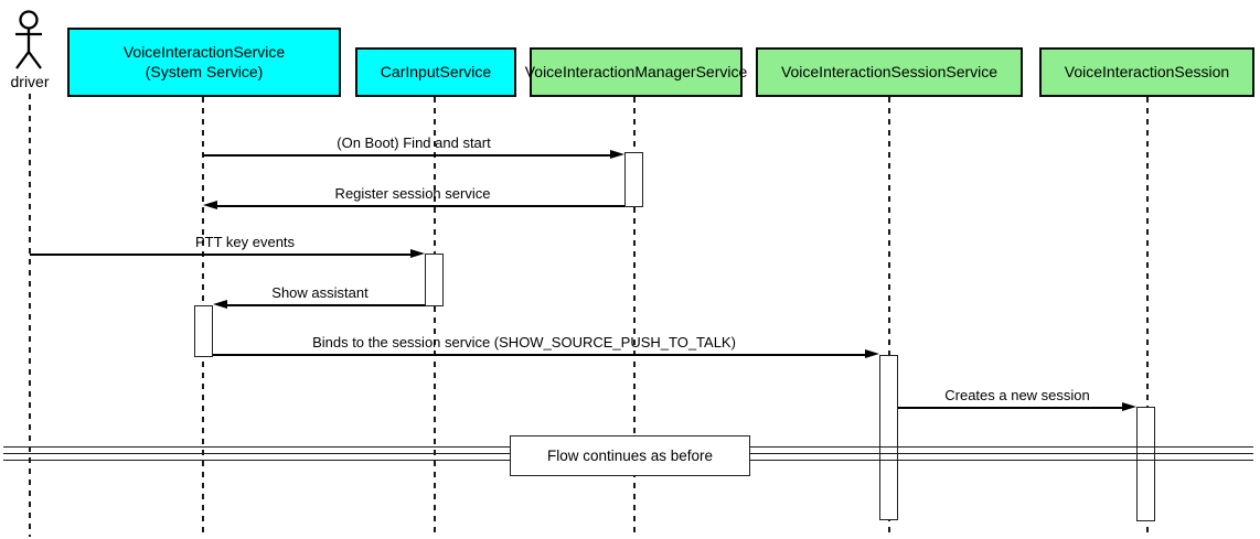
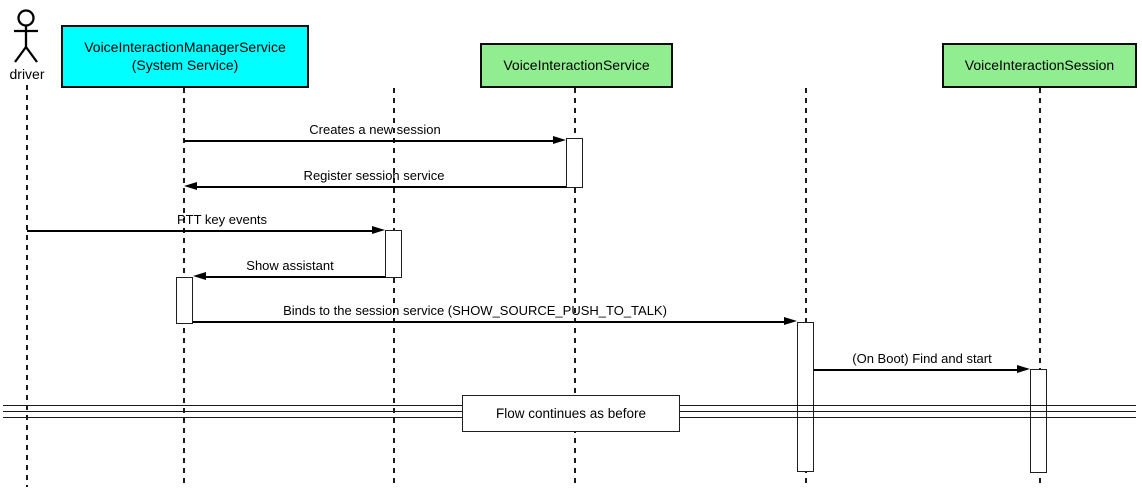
  driver
- VoiceInteractionService
+ VoiceInteractionManagerService
  (System Service)
- CarInputService
- VoiceInteractionManagerService
+ VoiceInteractionService
- VoiceInteractionSessionService
  VoiceInteractionSession
- (On Boot) Find and start
+ Creates a new session
  Register session service
  PTT key events
  Show assistant
  Binds to the session service (SHOW_SOURCE_PUSH_TO_TALK)
- Creates a new session
+ (On Boot) Find and start
  Flow continues as before
